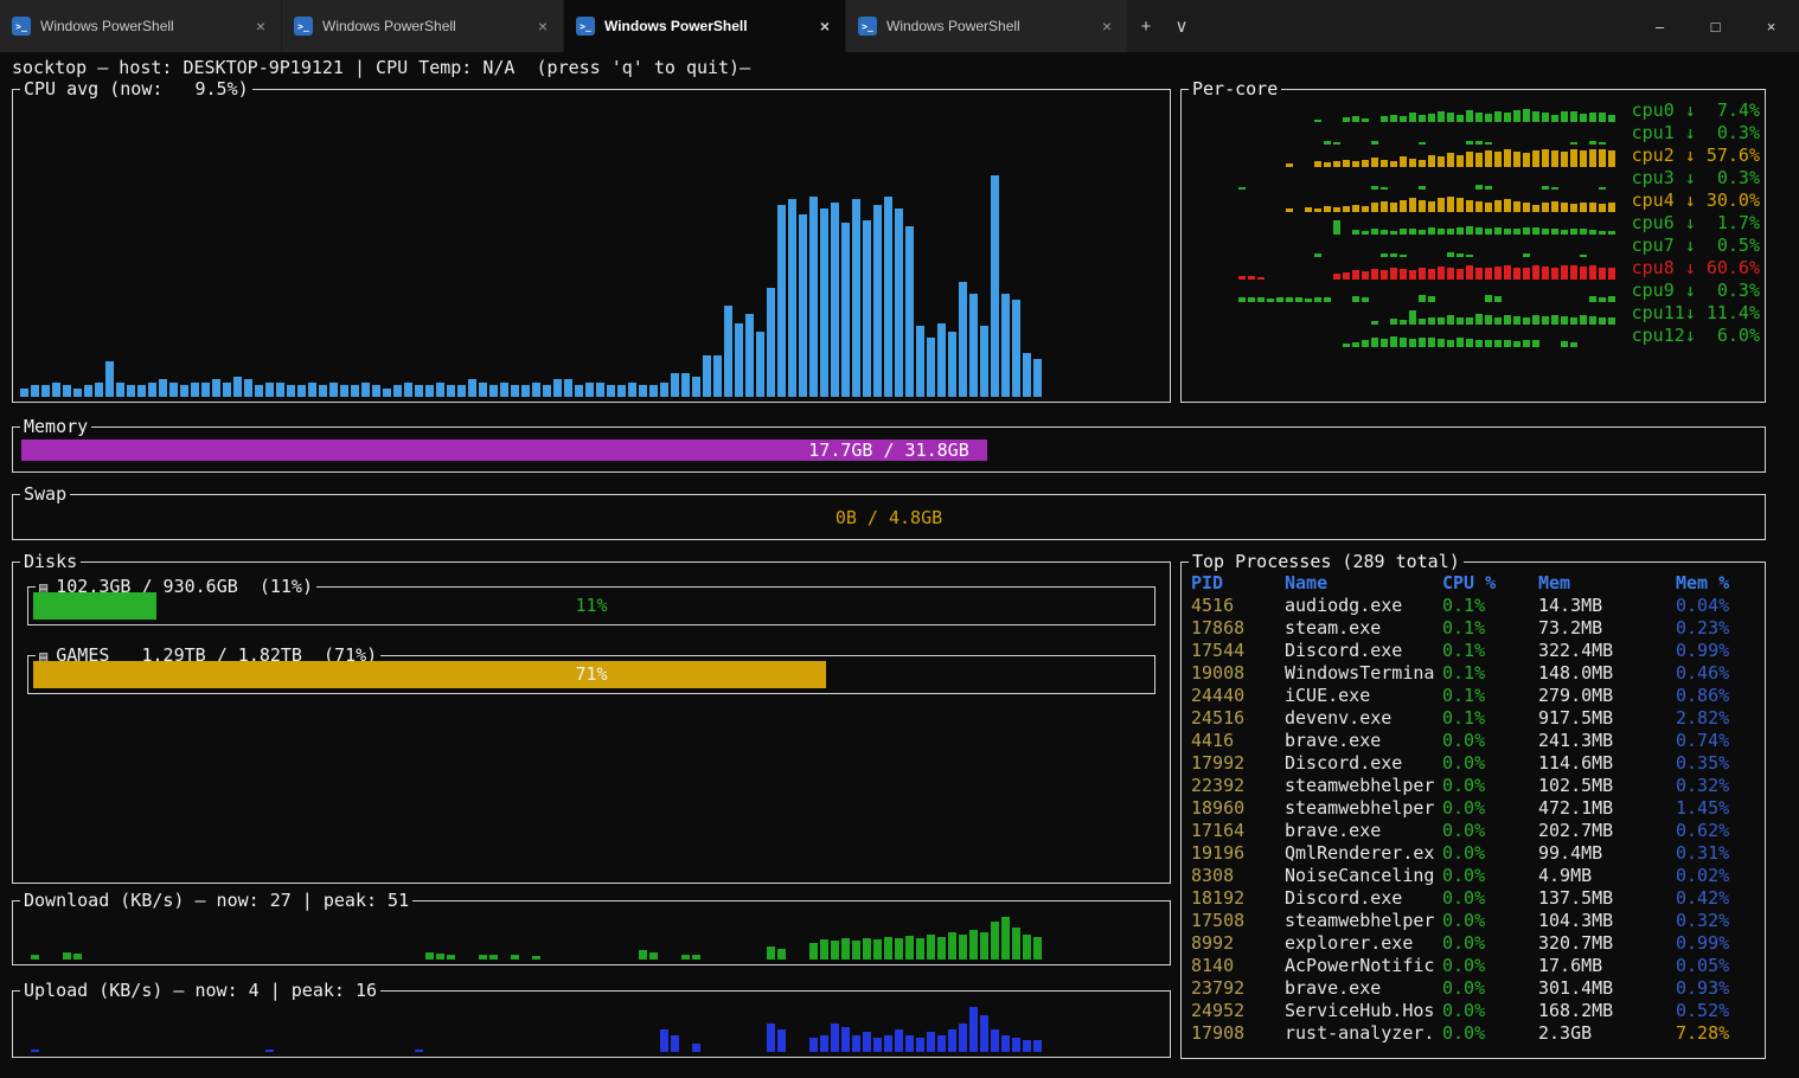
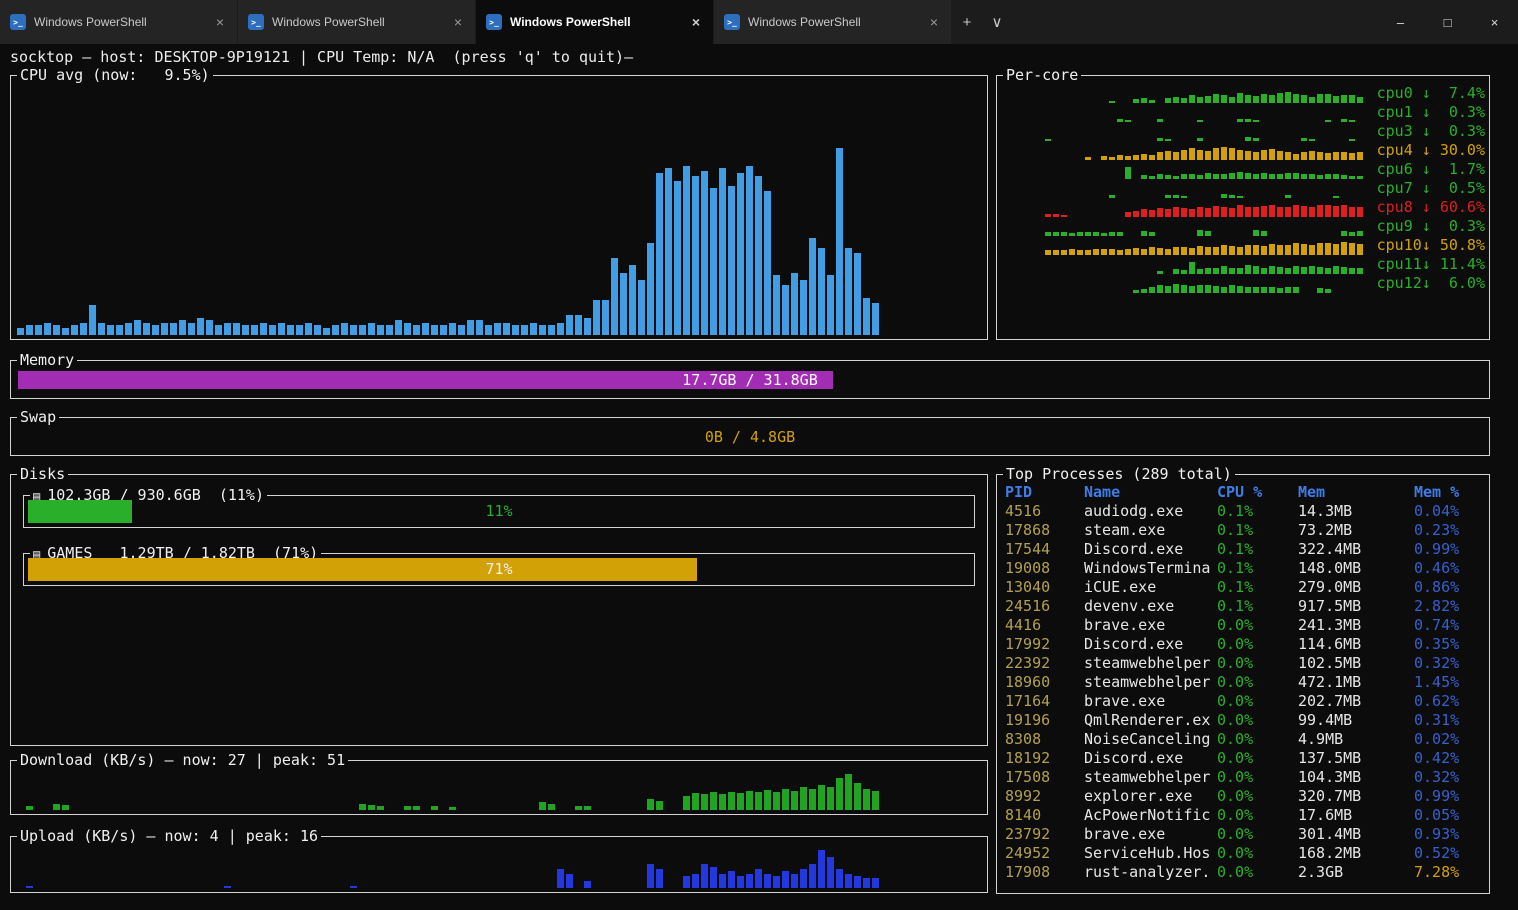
  >_
  Windows PowerShell
  ×
  >_
  Windows PowerShell
  ×
  >_
  Windows PowerShell
  ×
  >_
  Windows PowerShell
  ×
  +
  ∨
  –
  □
  ×
  socktop — host: DESKTOP-9P19121 | CPU Temp: N/A (press 'q' to quit)—
  CPU avg (now: 9.5%)
  Per-core
  cpu0 ↓ 7.4%
  cpu1 ↓ 0.3%
- cpu2 ↓ 57.6%
  cpu3 ↓ 0.3%
  cpu4 ↓ 30.0%
  cpu6 ↓ 1.7%
  cpu7 ↓ 0.5%
  cpu8 ↓ 60.6%
  cpu9 ↓ 0.3%
+ cpu10↓ 50.8%
  cpu11↓ 11.4%
  cpu12↓ 6.0%
  Memory
  17.7GB / 31.8GB
  Swap
  0B / 4.8GB
  Disks
  ▤
  102.3GB / 930.6GB (11%)
  11%
  ▤
  GAMES 1.29TB / 1.82TB (71%)
  71%
  Download (KB/s) — now: 27 | peak: 51
  Upload (KB/s) — now: 4 | peak: 16
  Top Processes (289 total)
  PID
  Name
  CPU %
  Mem
  Mem %
  4516
  audiodg.exe
  0.1%
  14.3MB
  0.04%
  17868
  steam.exe
  0.1%
  73.2MB
  0.23%
  17544
  Discord.exe
  0.1%
  322.4MB
  0.99%
  19008
  WindowsTermina
  0.1%
  148.0MB
  0.46%
- 24440
+ 13040
  iCUE.exe
  0.1%
  279.0MB
  0.86%
  24516
  devenv.exe
  0.1%
  917.5MB
  2.82%
  4416
  brave.exe
  0.0%
  241.3MB
  0.74%
  17992
  Discord.exe
  0.0%
  114.6MB
  0.35%
  22392
  steamwebhelper
  0.0%
  102.5MB
  0.32%
  18960
  steamwebhelper
  0.0%
  472.1MB
  1.45%
  17164
  brave.exe
  0.0%
  202.7MB
  0.62%
  19196
  QmlRenderer.ex
  0.0%
  99.4MB
  0.31%
  8308
  NoiseCanceling
  0.0%
  4.9MB
  0.02%
  18192
  Discord.exe
  0.0%
  137.5MB
  0.42%
  17508
  steamwebhelper
  0.0%
  104.3MB
  0.32%
  8992
  explorer.exe
  0.0%
  320.7MB
  0.99%
  8140
  AcPowerNotific
  0.0%
  17.6MB
  0.05%
  23792
  brave.exe
  0.0%
  301.4MB
  0.93%
  24952
  ServiceHub.Hos
  0.0%
  168.2MB
  0.52%
  17908
  rust-analyzer.
  0.0%
  2.3GB
  7.28%
